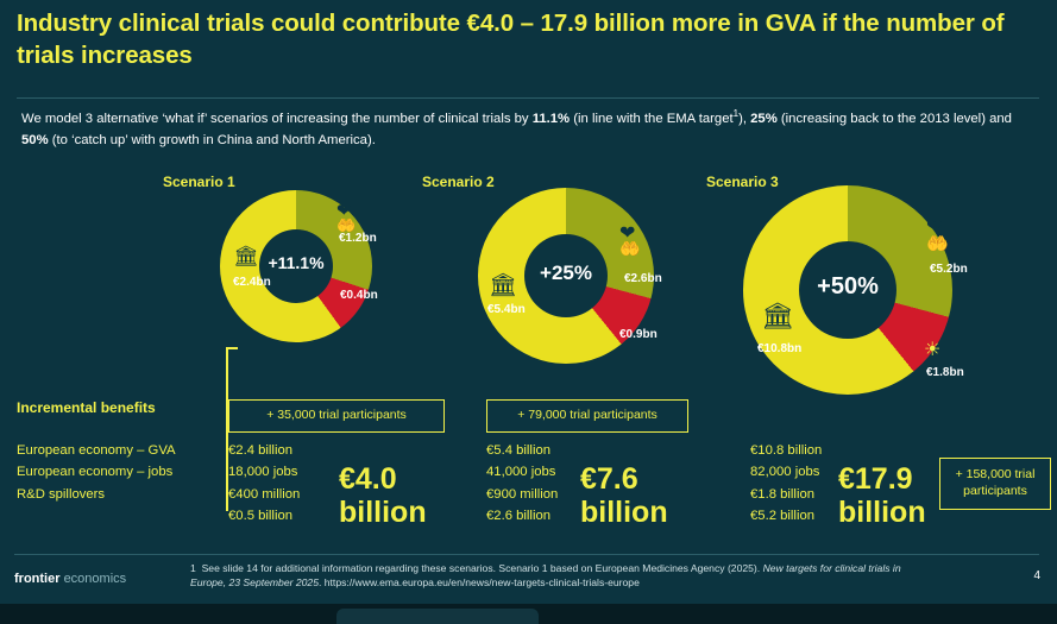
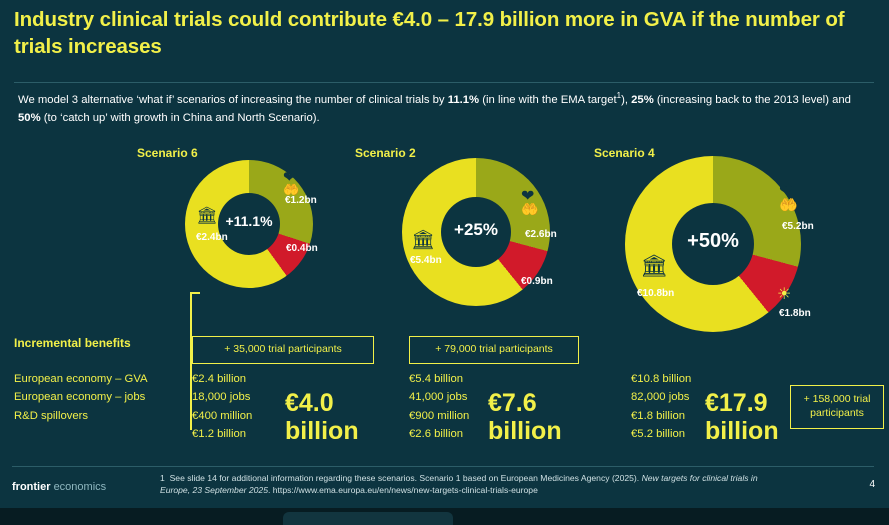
  Industry clinical trials could contribute €4.0 – 17.9 billion more in GVA if the number of trials increases
- We model 3 alternative ‘what if’ scenarios of increasing the number of clinical trials by 11.1% (in line with the EMA target1), 25% (increasing back to the 2013 level) and 50% (to ‘catch up’ with growth in China and North America).
+ We model 3 alternative ‘what if’ scenarios of increasing the number of clinical trials by 11.1% (in line with the EMA target1), 25% (increasing back to the 2013 level) and 50% (to ‘catch up’ with growth in China and North Scenario).
- Scenario 1
+ Scenario 6
  +11.1%
  €2.4bn
  €0.4bn
  €1.2bn
  🏛
  ❤
  🤲
  + 35,000 trial participants
  €2.4 billion
  18,000 jobs
  €400 million
- €0.5 billion
+ €1.2 billion
  €4.0
  billion
  Scenario 2
  +25%
  €5.4bn
  €0.9bn
  €2.6bn
  🏛
  ❤
  🤲
  + 79,000 trial participants
  €5.4 billion
  41,000 jobs
  €900 million
  €2.6 billion
  €7.6
  billion
- Scenario 3
+ Scenario 4
  +50%
  €10.8bn
  €1.8bn
  €5.2bn
  🏛
  ❤
  🤲
  ☀
  €10.8 billion
  82,000 jobs
  €1.8 billion
  €5.2 billion
  €17.9
  billion
  + 158,000 trial participants
  Incremental benefits
  European economy – GVA
  European economy – jobs
  R&D spillovers
  1 See slide 14 for additional information regarding these scenarios. Scenario 1 based on European Medicines Agency (2025). New targets for clinical trials in Europe, 23 September 2025. https://www.ema.europa.eu/en/news/new-targets-clinical-trials-europe
  frontier economics
  4
